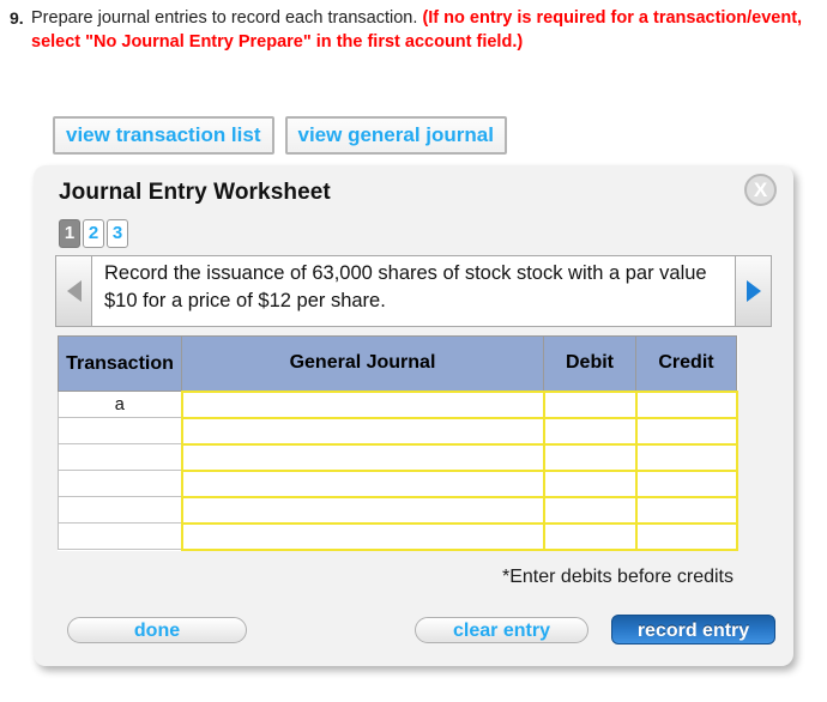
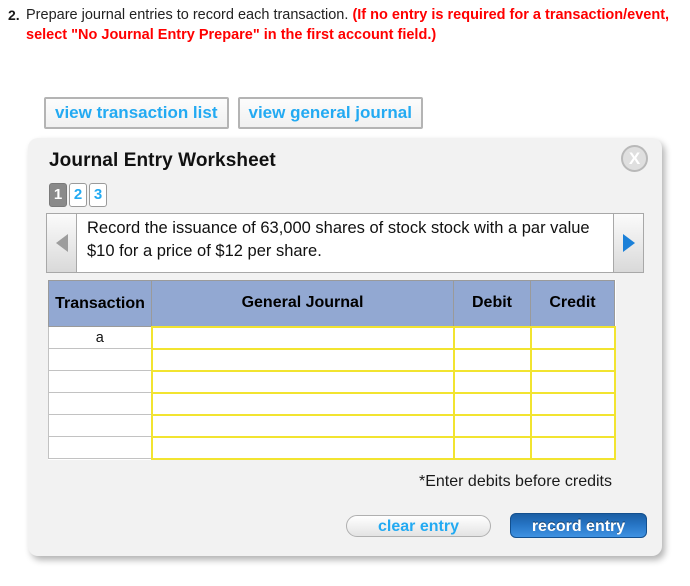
- 9.
+ 2.
  Prepare journal entries to record each transaction. (If no entry is required for a transaction/event, select "No Journal Entry Prepare" in the first account field.)
  view transaction list
  view general journal
  Journal Entry Worksheet
  X
  1
  2
  3
  Record the issuance of 63,000 shares of stock stock with a par value $10 for a price of $12 per share.
  Transaction	General Journal	Debit	Credit
  a
  *Enter debits before credits
- done
  clear entry
  record entry
